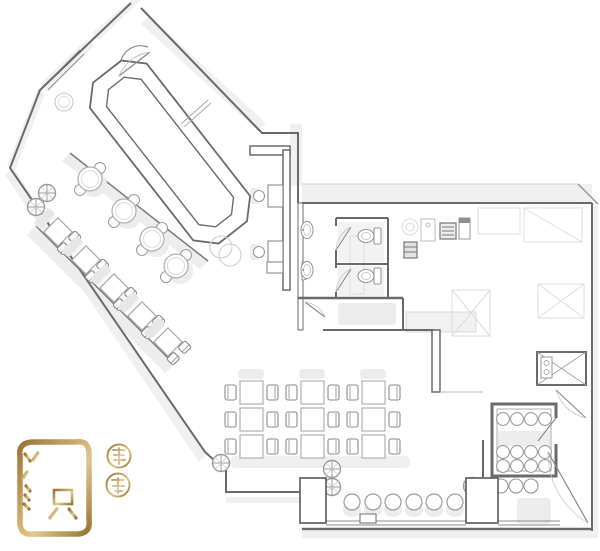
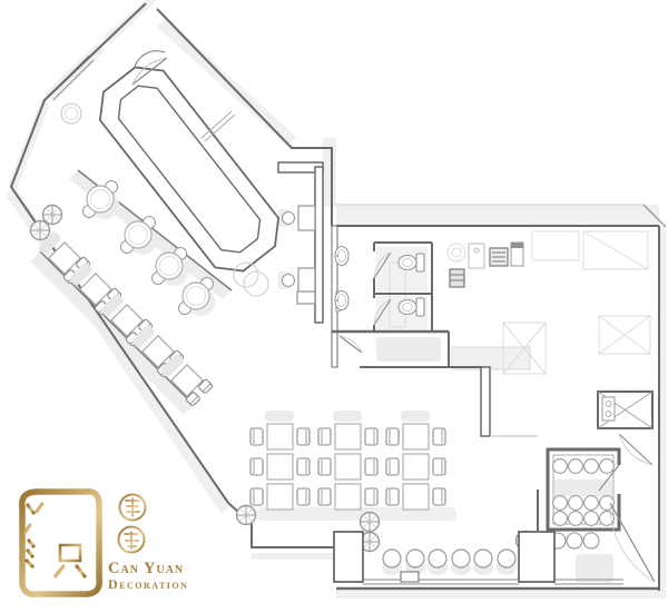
+ Can Yuan
+ Decoration
